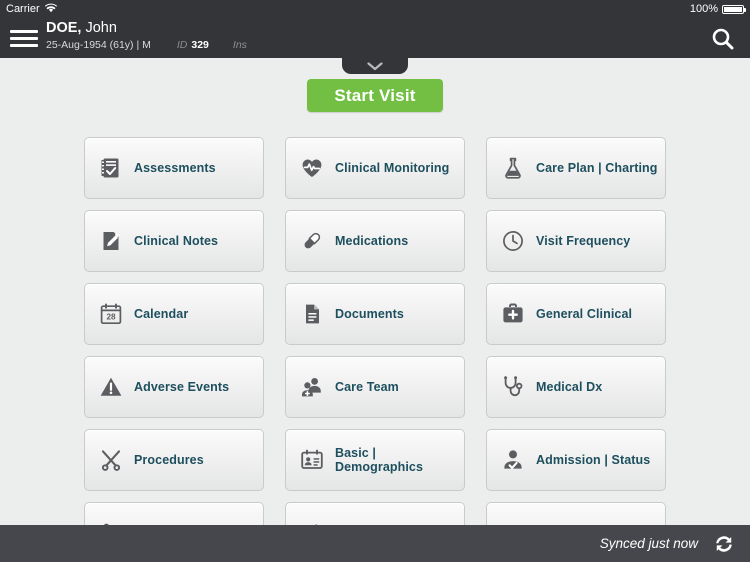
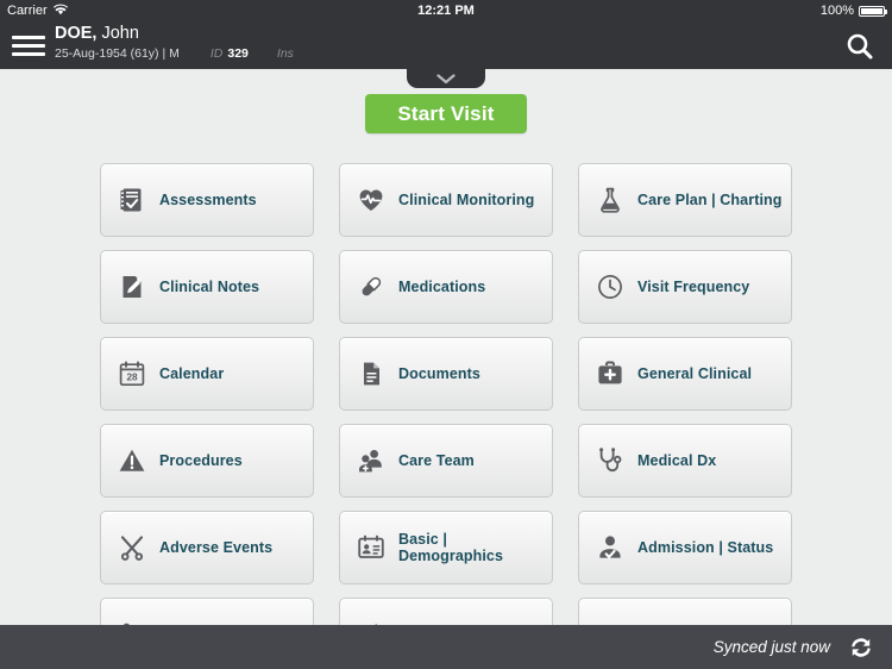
  Carrier
+ 12:21 PM
  100%
  DOE, John
  25-Aug-1954 (61y) | M ID 329 Ins
  Start Visit
  Assessments
  Clinical Monitoring
  Care Plan | Charting
  Clinical Notes
  Medications
  Visit Frequency
  28
  Calendar
  Documents
  General Clinical
- Adverse Events
+ Procedures
  Care Team
  Medical Dx
- Procedures
+ Adverse Events
  Basic | Demographics
  Admission | Status
  Synced just now
